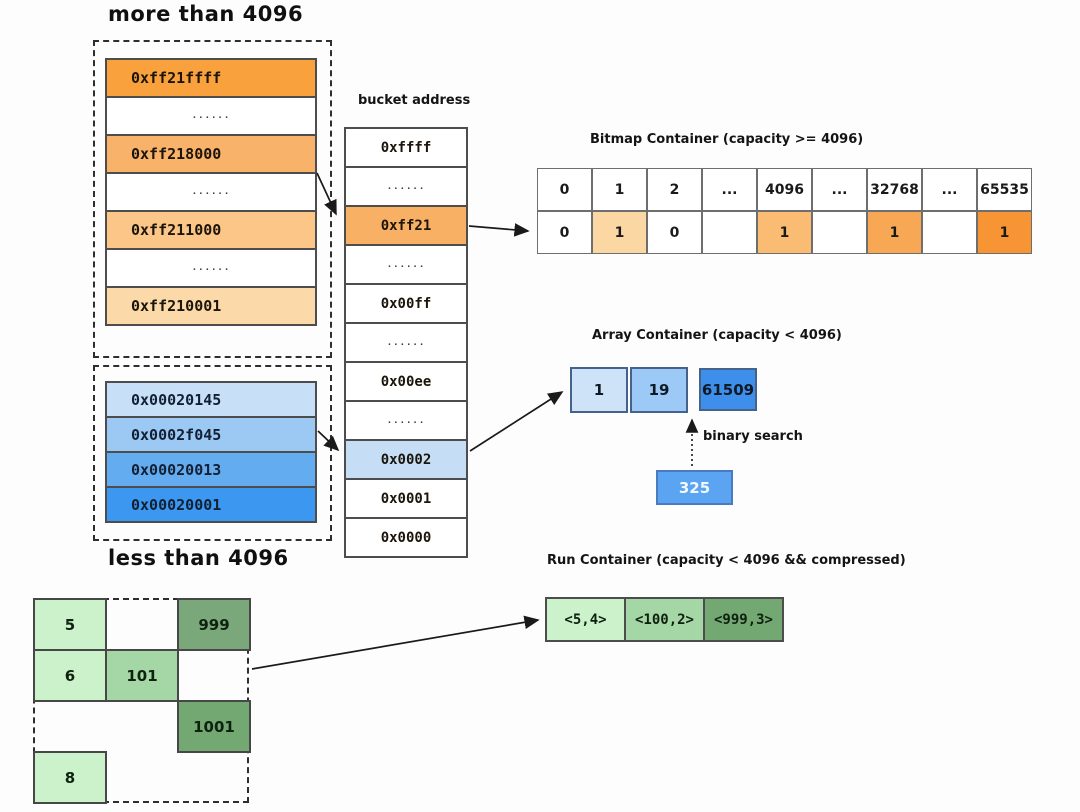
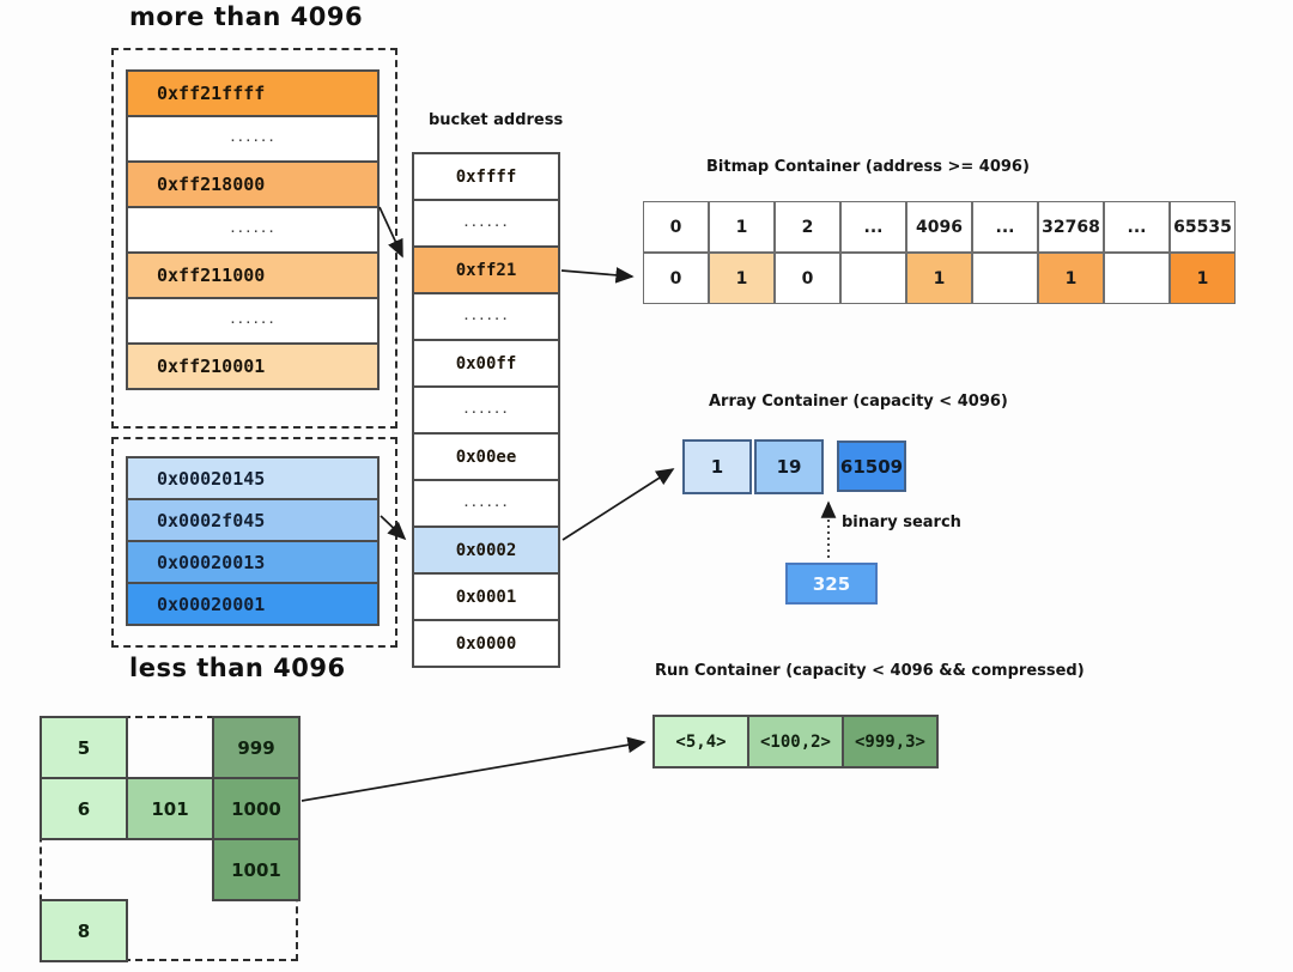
  more than 4096
  bucket address
- Bitmap Container (capacity >= 4096)
+ Bitmap Container (address >= 4096)
  Array Container (capacity < 4096)
  binary search
  Run Container (capacity < 4096 && compressed)
  less than 4096
  0xff21ffff
  ......
  0xff218000
  ......
  0xff211000
  ......
  0xff210001
  0xffff
  ......
  0xff21
  ......
  0x00ff
  ......
  0x00ee
  ......
  0x0002
  0x0001
  0x0000
  0
  1
  2
  ...
  4096
  ...
  32768
  ...
  65535
  0
  1
  0
  1
  1
  1
  1
  19
  61509
  325
  0x00020145
  0x0002f045
  0x00020013
  0x00020001
  5
  999
  6
  101
+ 1000
  1001
  8
  <5,4>
  <100,2>
  <999,3>
